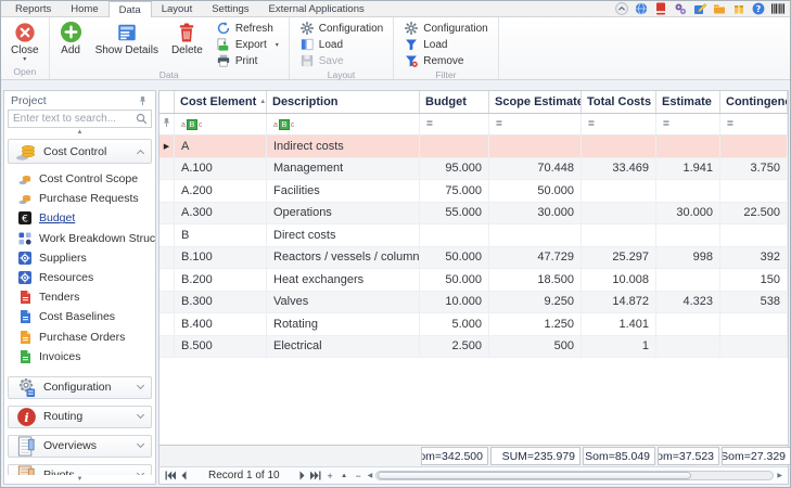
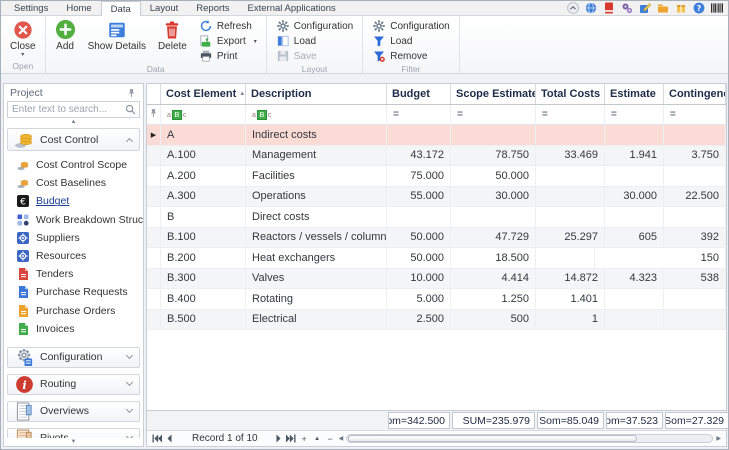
- Reports
+ Settings
  Home
  Data
  Layout
- Settings
+ Reports
  External Applications
  ?
  Close
  Open
  Add
  Show Details
  Delete
  Refresh
  Export
  Print
  Data
  Configuration
  Load
  Save
  Layout
  Configuration
  Load
  Remove
  Filter
  Project
  Enter text to search...
  Cost Control
  Cost Control Scope
- Purchase Requests
+ Cost Baselines
  €
  Budget
  Work Breakdown Struc
  Suppliers
  Resources
  Tenders
- Cost Baselines
+ Purchase Requests
  Purchase Orders
  Invoices
  Configuration
  i
  Routing
  Overviews
  Cost Element
  Description
  Budget
  Scope Estimate
  Total Costs
  Estimate
  Contingen
  B
  B
  =
  =
  =
  =
  =
  A
  Indirect costs
  A.100
  Management
- 95.000
+ 43.172
- 70.448
+ 78.750
  33.469
  1.941
  3.750
  A.200
  Facilities
  75.000
  50.000
  A.300
  Operations
  55.000
  30.000
  30.000
  22.500
  B
  Direct costs
  B.100
  Reactors / vessels / column
  50.000
  47.729
  25.297
- 998
+ 605
  392
  B.200
  Heat exchangers
  50.000
  18.500
- 10.008
  150
  B.300
  Valves
  10.000
- 9.250
+ 4.414
  14.872
  4.323
  538
  B.400
  Rotating
  5.000
  1.250
  1.401
  B.500
  Electrical
  2.500
  500
  1
  om=342.500
  SUM=235.979
  Som=85.049
  om=37.523
  Som=27.329
  Record 1 of 10
  +
  −
